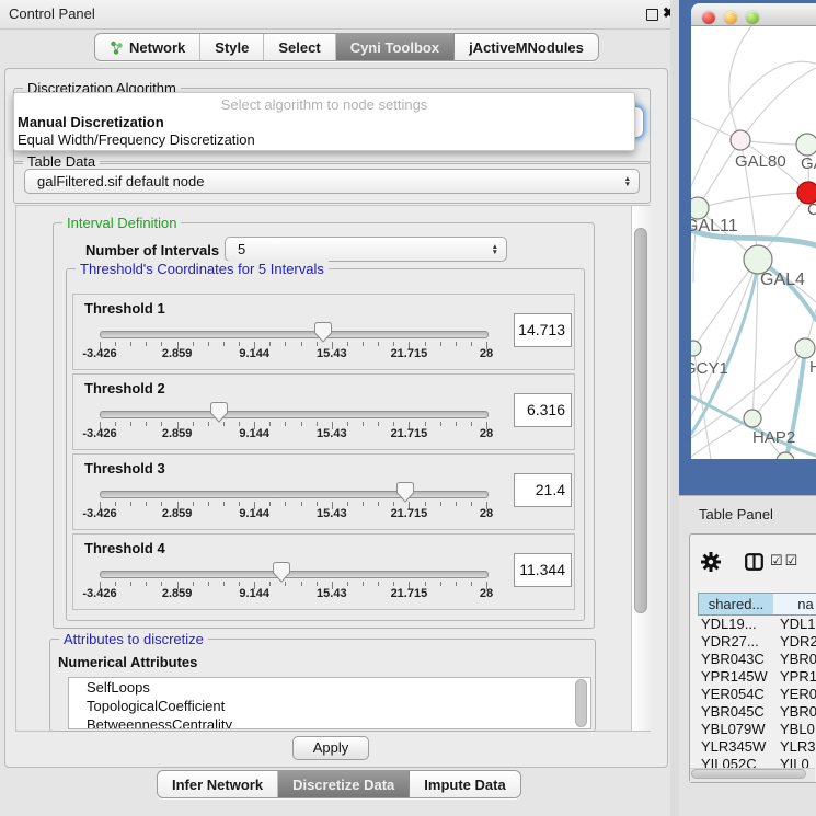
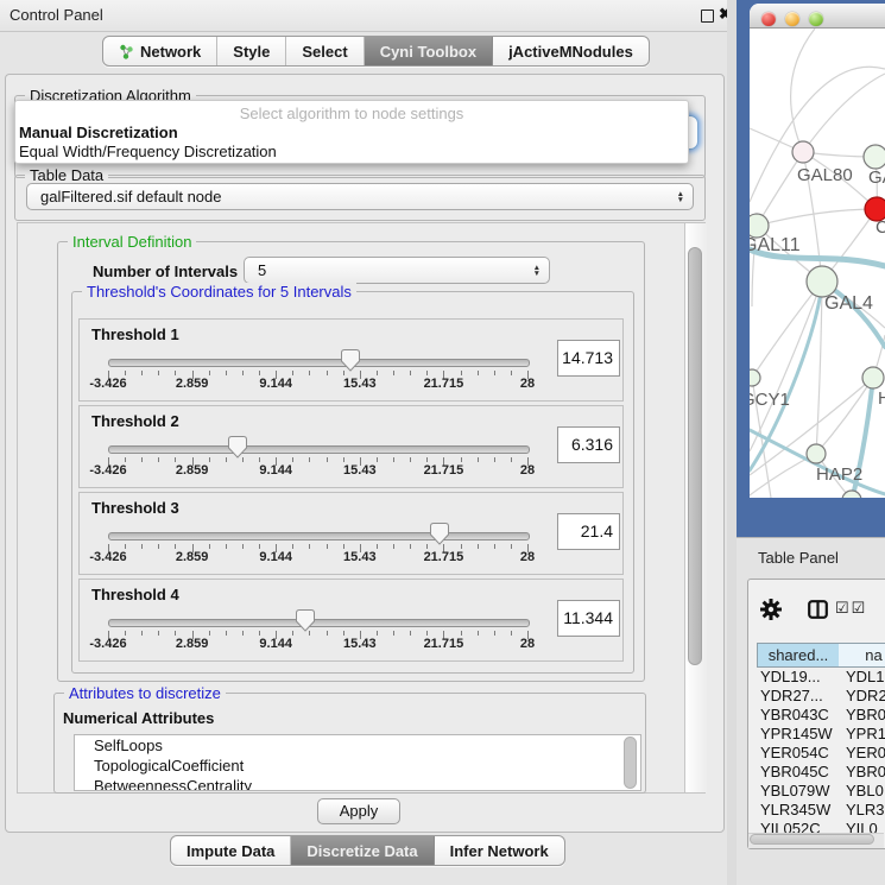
  Control Panel
  ✖
  Network
  Style
  Select
  Cyni Toolbox
  jActiveMNodules
  Discretization Algorithm
  Table Data
  galFiltered.sif default node
  Interval Definition
  Number of Intervals
  5
  Threshold's Coordinates for 5 Intervals
  Threshold 1
  -3.426
  2.859
  9.144
  15.43
  21.715
  28
  14.713
  Threshold 2
  -3.426
  2.859
  9.144
  15.43
  21.715
  28
  6.316
  Threshold 3
  -3.426
  2.859
  9.144
  15.43
  21.715
  28
  21.4
  Threshold 4
  -3.426
  2.859
  9.144
  15.43
  21.715
  28
  11.344
  Attributes to discretize
  Numerical Attributes
  SelfLoops
  TopologicalCoefficient
  BetweennessCentrality
  Apply
- Infer Network
+ Impute Data
  Discretize Data
- Impute Data
+ Infer Network
  Select algorithm to node settings
  Manual Discretization
  Equal Width/Frequency Discretization
  GAL80
  C
  GAL11
  GAL4
  CY1
  H
  HAP2
  Table Panel
  ☑☑
  shared...
  na
  YDL19...
  YDL1
  YDR27...
  YDR2
  YBR043C
  YBR0
  YPR145W
  YPR1
  YER054C
  YER0
  YBR045C
  YBR0
  YBL079W
  YBL0
  YLR345W
  YLR3
  YIL052C
  YIL0
